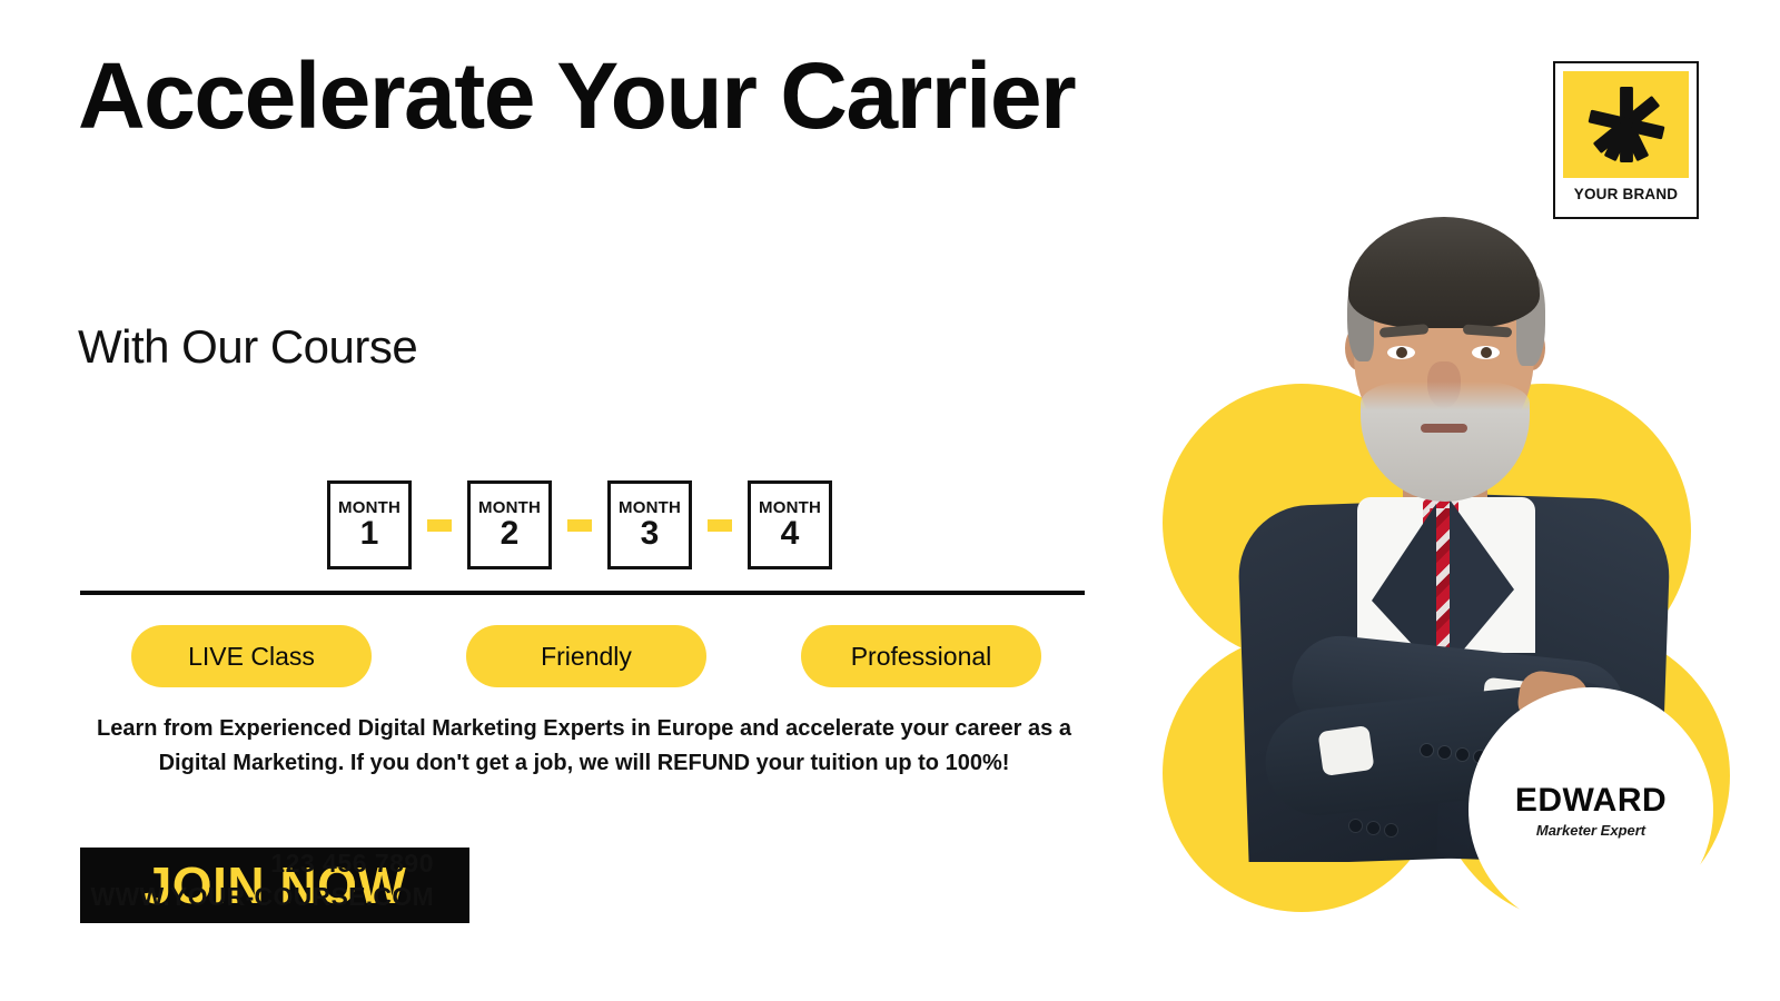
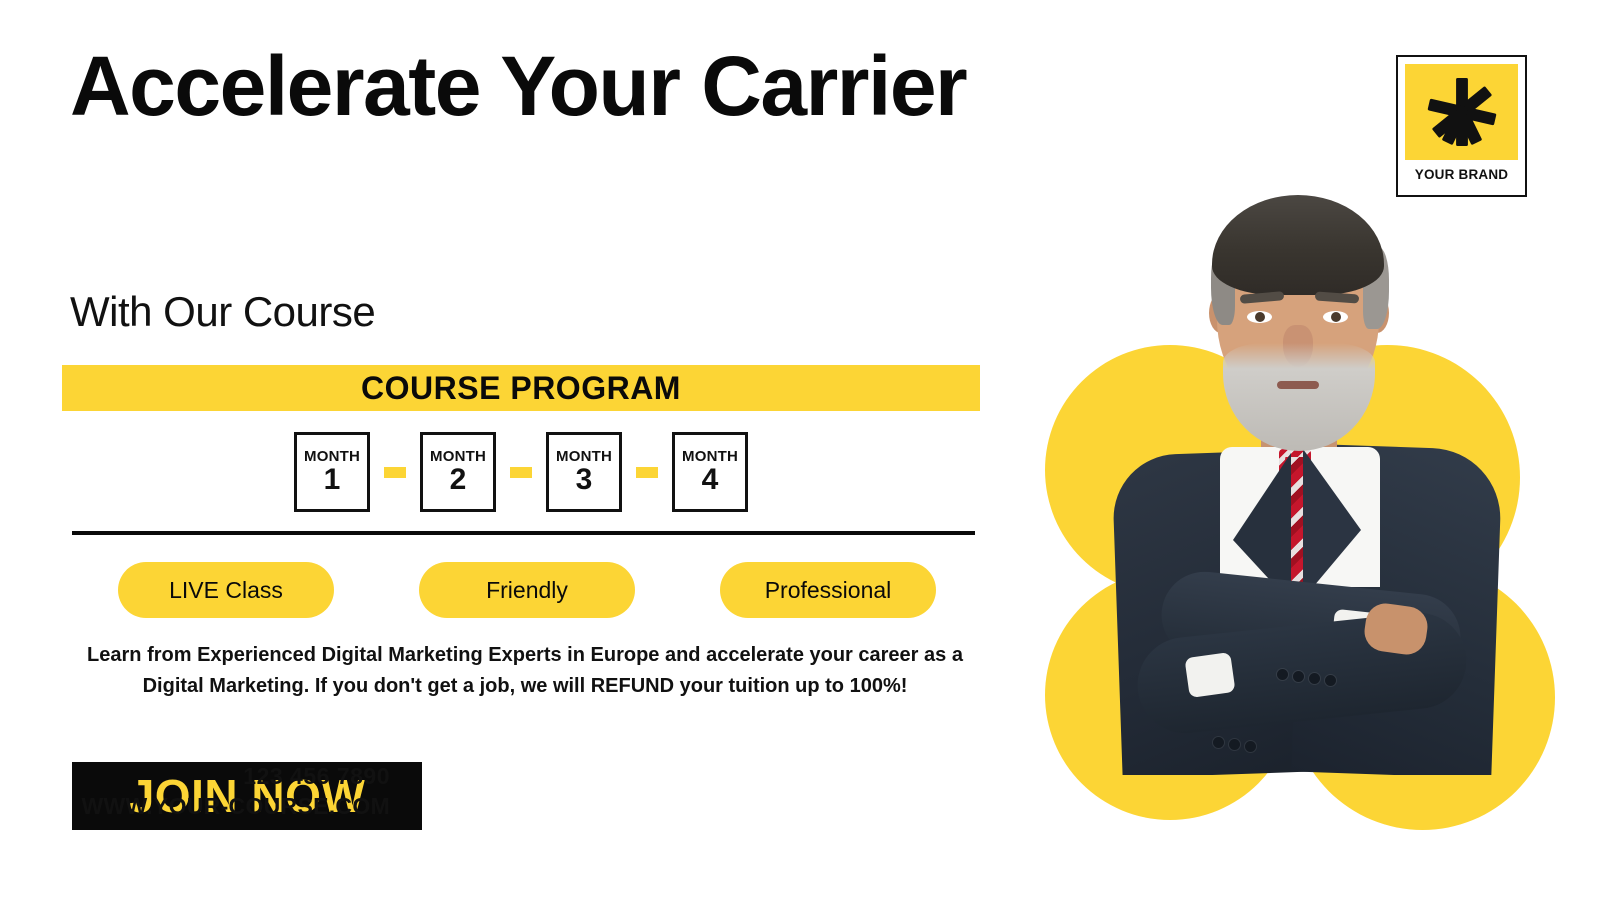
  Accelerate Your Carrier
  With Our Course
+ COURSE PROGRAM
  MONTH
  1
  MONTH
  2
  MONTH
  3
  MONTH
  4
  LIVE Class
  Friendly
  Professional
  Learn from Experienced Digital Marketing Experts in Europe and accelerate your career as a Digital Marketing. If you don't get a job, we will REFUND your tuition up to 100%!
  JOIN NOW
  123 456 7890
  WWW.YOUR-COURSE.COM
  YOUR BRAND
- EDWARD
- Marketer Expert
